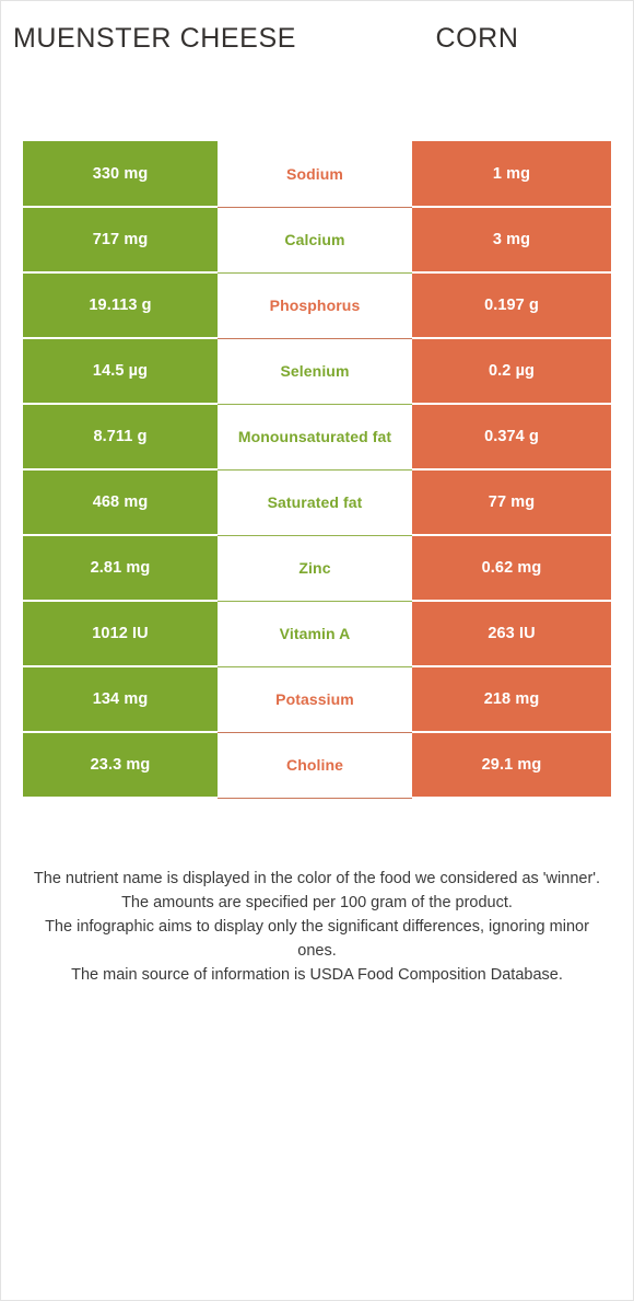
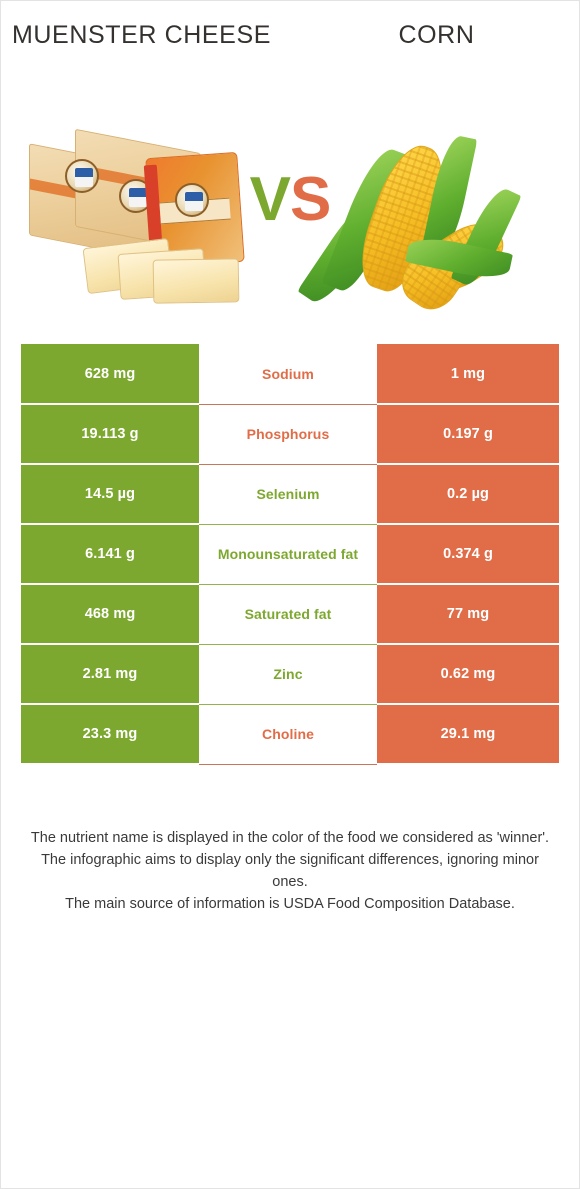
  MUENSTER CHEESE
  CORN
+ VS
- 330 mg	Sodium	1 mg
+ 628 mg	Sodium	1 mg
- 717 mg	Calcium	3 mg
  19.113 g	Phosphorus	0.197 g
  14.5 µg	Selenium	0.2 µg
- 8.711 g	Monounsaturated fat	0.374 g
+ 6.141 g	Monounsaturated fat	0.374 g
  468 mg	Saturated fat	77 mg
  2.81 mg	Zinc	0.62 mg
- 1012 IU	Vitamin A	263 IU
- 134 mg	Potassium	218 mg
  23.3 mg	Choline	29.1 mg
  The nutrient name is displayed in the color of the food we considered as 'winner'.
- The amounts are specified per 100 gram of the product.
  The infographic aims to display only the significant differences, ignoring minor ones.
  The main source of information is USDA Food Composition Database.
